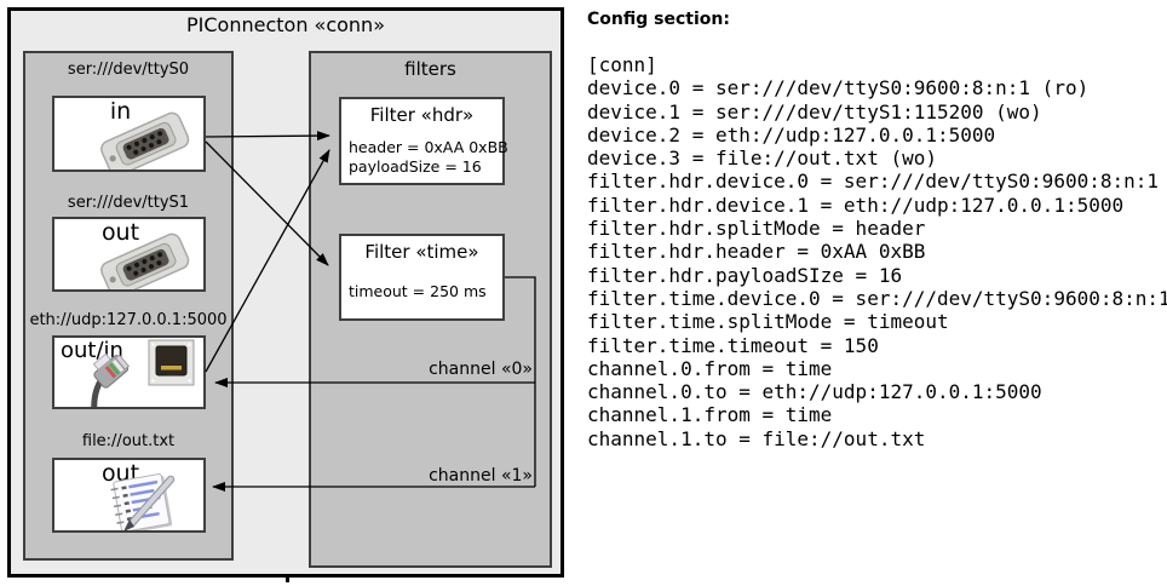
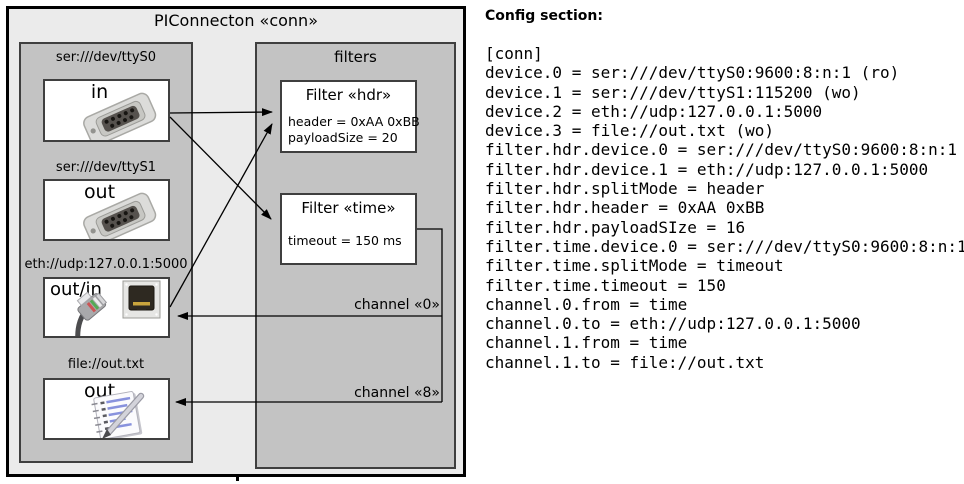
  PIConnecton «conn»
  ser:///dev/ttyS0
  in
  ser:///dev/ttyS1
  out
  eth://udp:127.0.0.1:5000
  out/in
  file://out.txt
  out
  filters
  Filter «hdr»
  header = 0xAA 0xB
- payloadSize = 16
+ payloadSize = 20
  Filter «time»
- timeout = 250 ms
+ timeout = 150 ms
  channel «0»
- channel «1»
+ channel «8»
  Config section:
  [conn]
  device.0 = ser:///dev/ttyS0:9600:8:n:1 (ro)
  device.1 = ser:///dev/ttyS1:115200 (wo)
  device.2 = eth://udp:127.0.0.1:5000
  device.3 = file://out.txt (wo)
  filter.hdr.device.0 = ser:///dev/ttyS0:9600:8:n:1
  filter.hdr.device.1 = eth://udp:127.0.0.1:5000
  filter.hdr.splitMode = header
  filter.hdr.header = 0xAA 0xBB
  filter.hdr.payloadSIze = 16
  filter.time.device.0 = ser:///dev/ttyS0:9600:8:n:1
  filter.time.splitMode = timeout
  filter.time.timeout = 150
  channel.0.from = time
  channel.0.to = eth://udp:127.0.0.1:5000
  channel.1.from = time
  channel.1.to = file://out.txt
